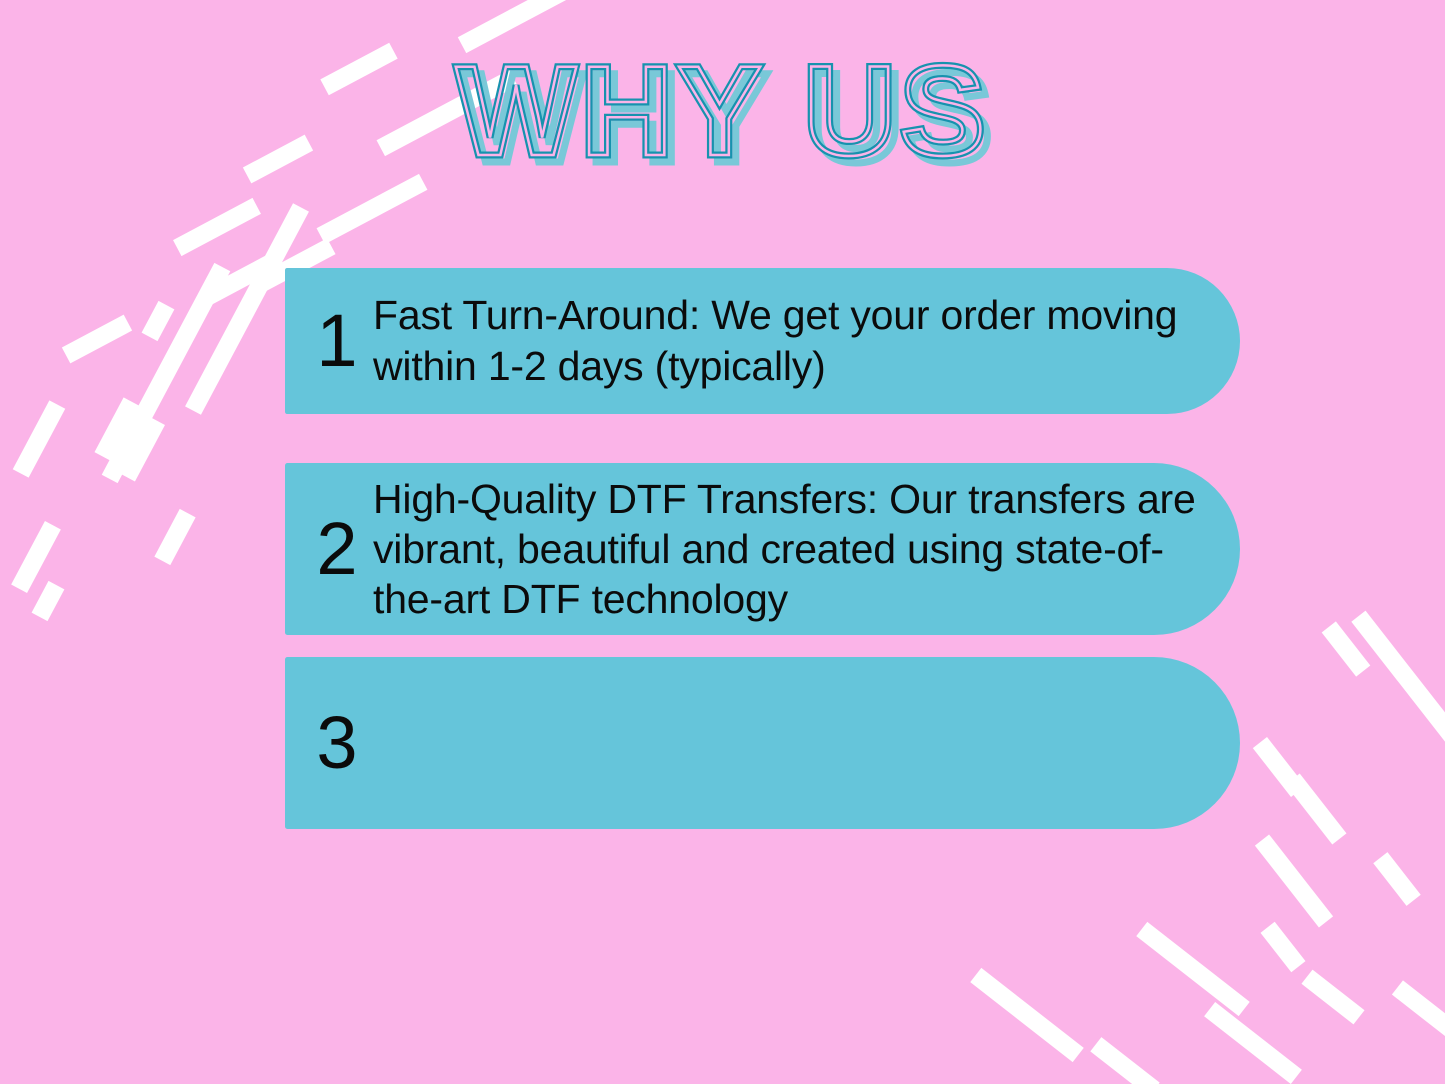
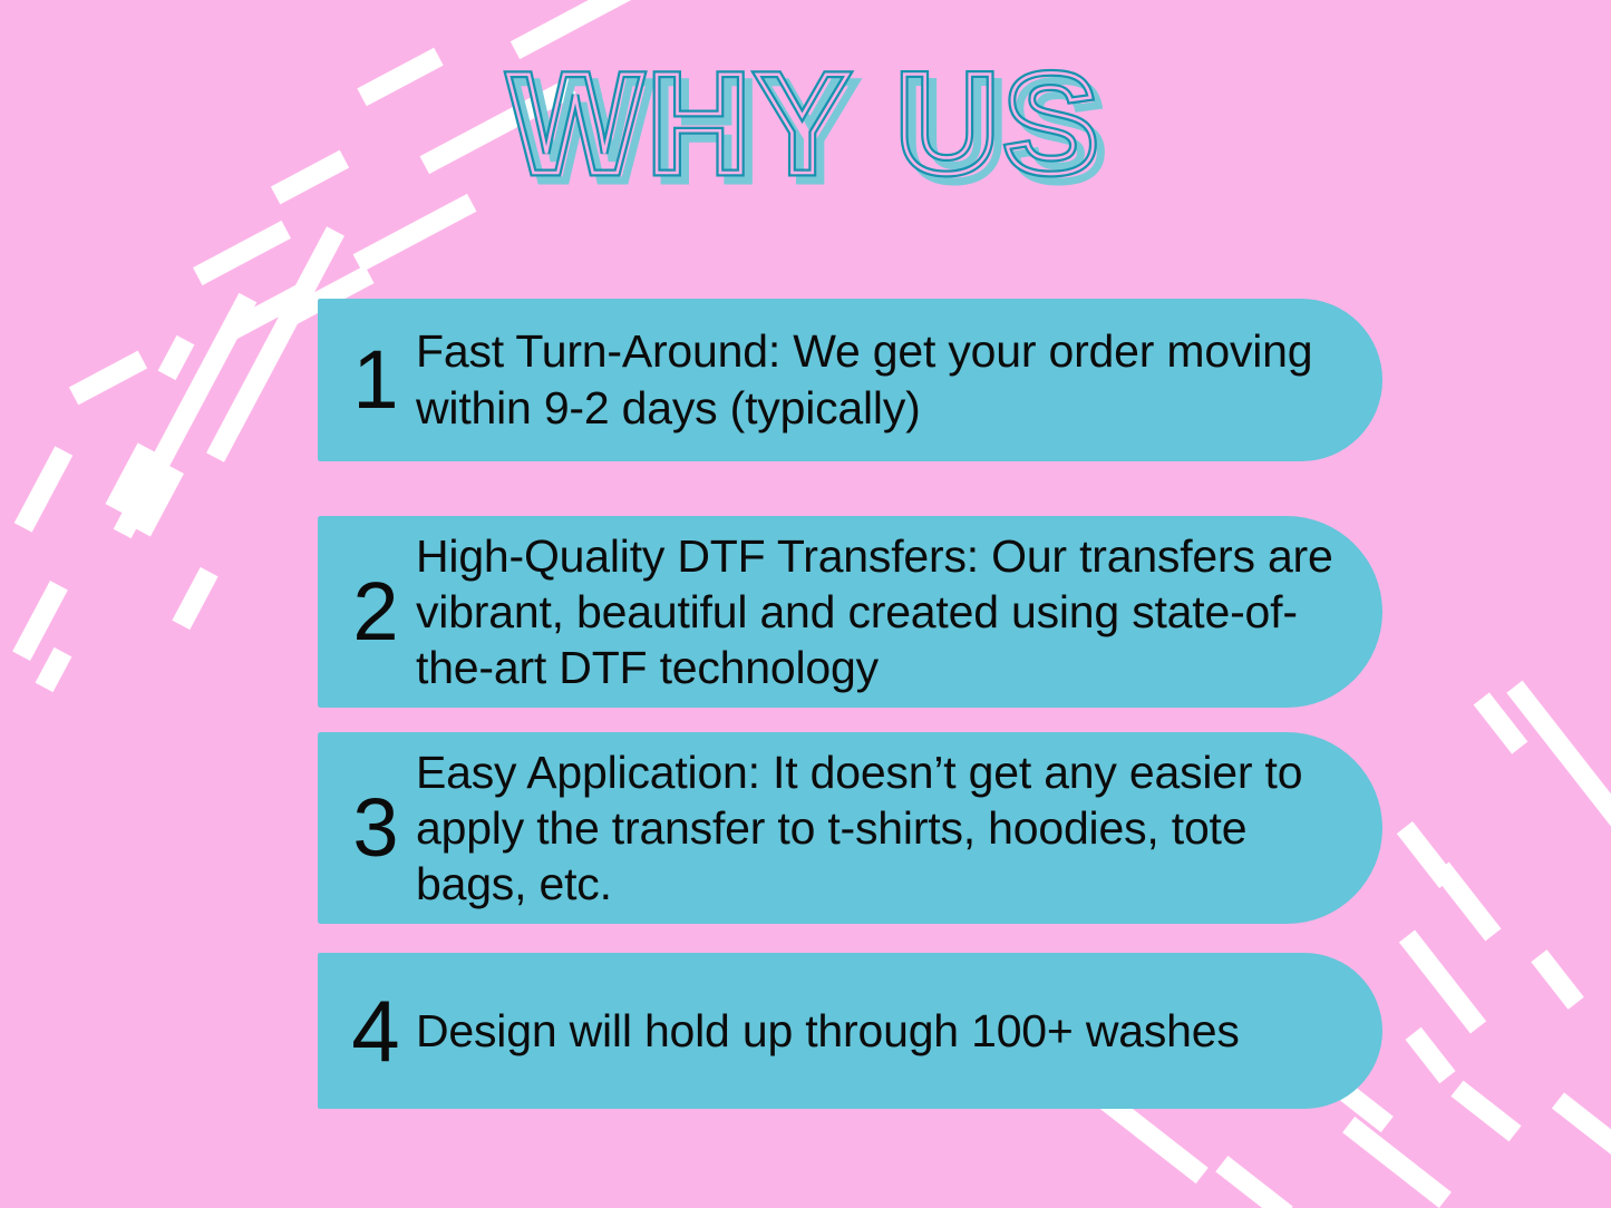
  WHY US
  1
- Fast Turn-Around: We get your order moving within 1-2 days (typically)
+ Fast Turn-Around: We get your order moving within 9-2 days (typically)
  2
  High-Quality DTF Transfers: Our transfers are vibrant, beautiful and created using state-of-the-art DTF technology
  3
+ Easy Application: It doesn’t get any easier to apply the transfer to t-shirts, hoodies, tote bags, etc.
+ 4
+ Design will hold up through 100+ washes
